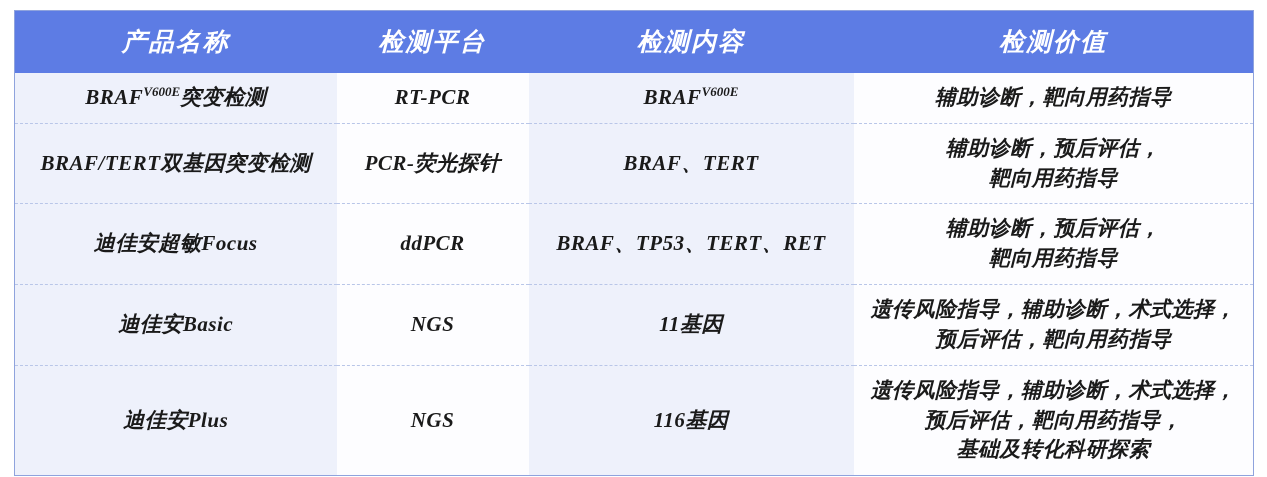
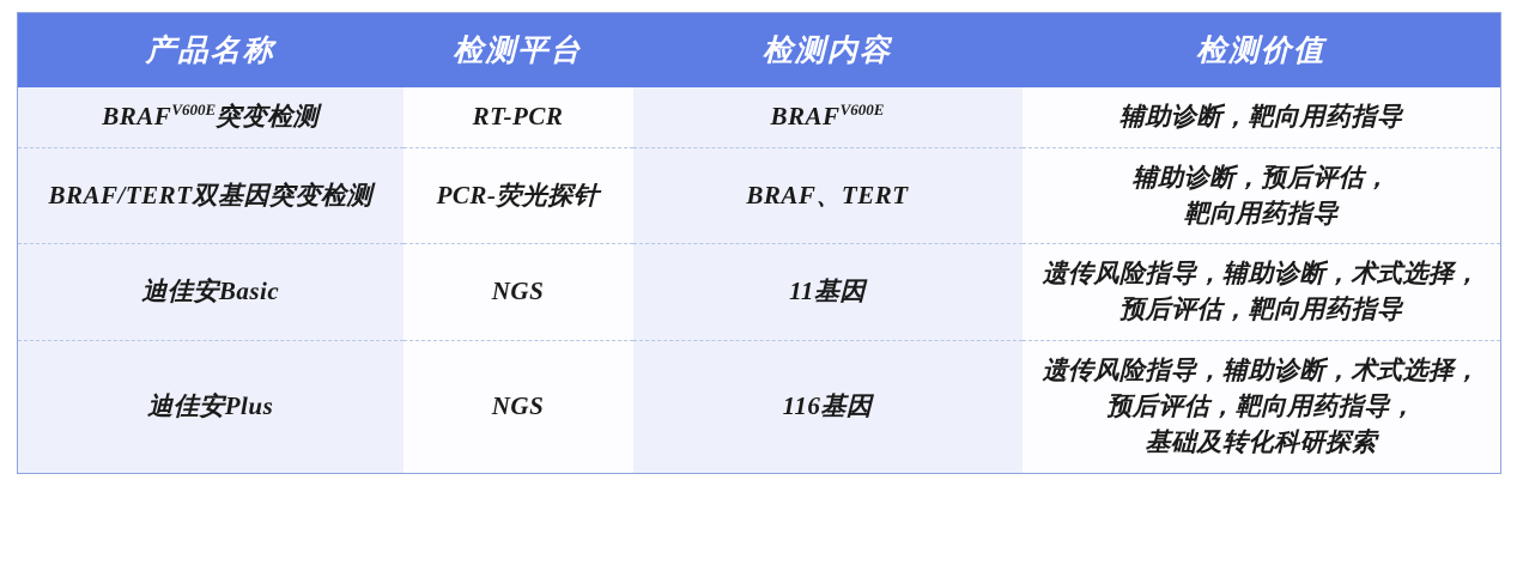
  产品名称	检测平台	检测内容	检测价值
  BRAFV600E突变检测	RT-PCR	BRAFV600E	辅助诊断，靶向用药指导
  BRAF/TERT双基因突变检测	PCR-荧光探针	BRAF、TERT	辅助诊断，预后评估，靶向用药指导
- 迪佳安超敏Focus	ddPCR	BRAF、TP53、TERT、RET	辅助诊断，预后评估，靶向用药指导
  迪佳安Basic	NGS	11基因	遗传风险指导，辅助诊断，术式选择，预后评估，靶向用药指导
  迪佳安Plus	NGS	116基因	遗传风险指导，辅助诊断，术式选择，预后评估，靶向用药指导，基础及转化科研探索
